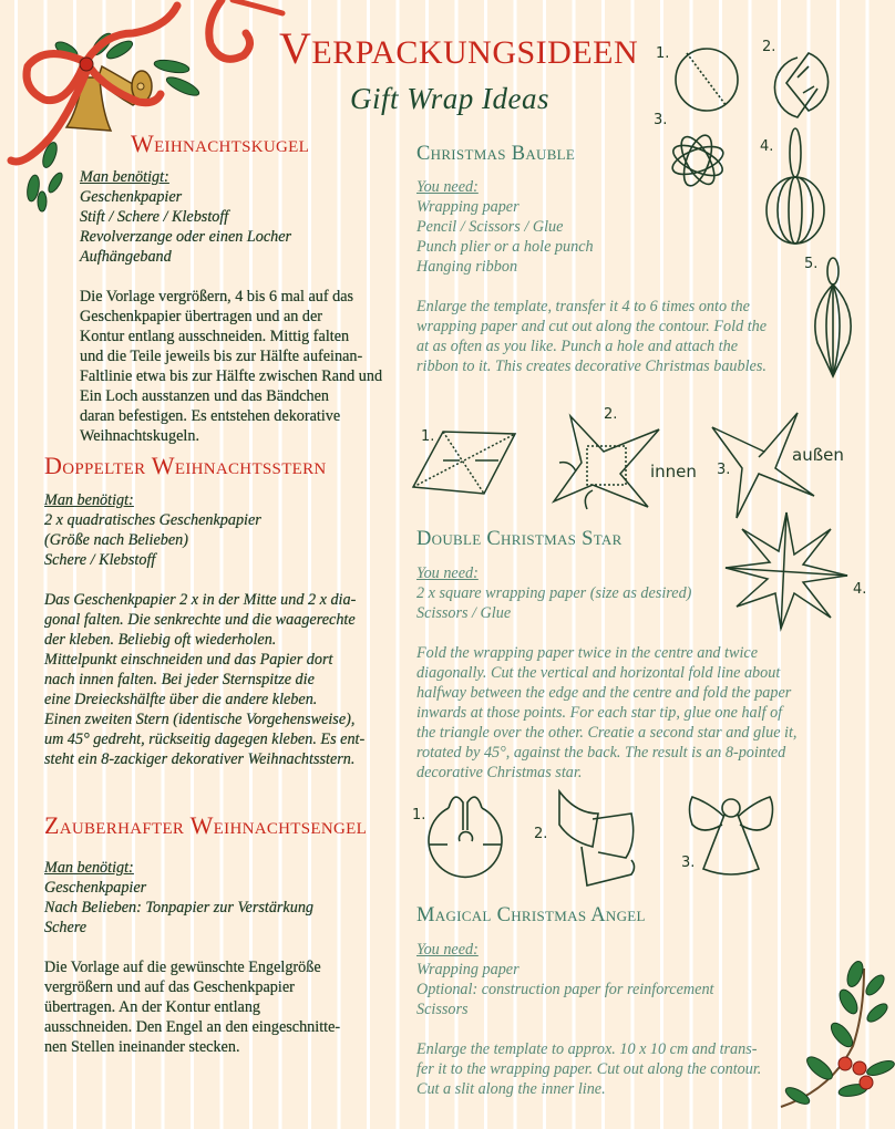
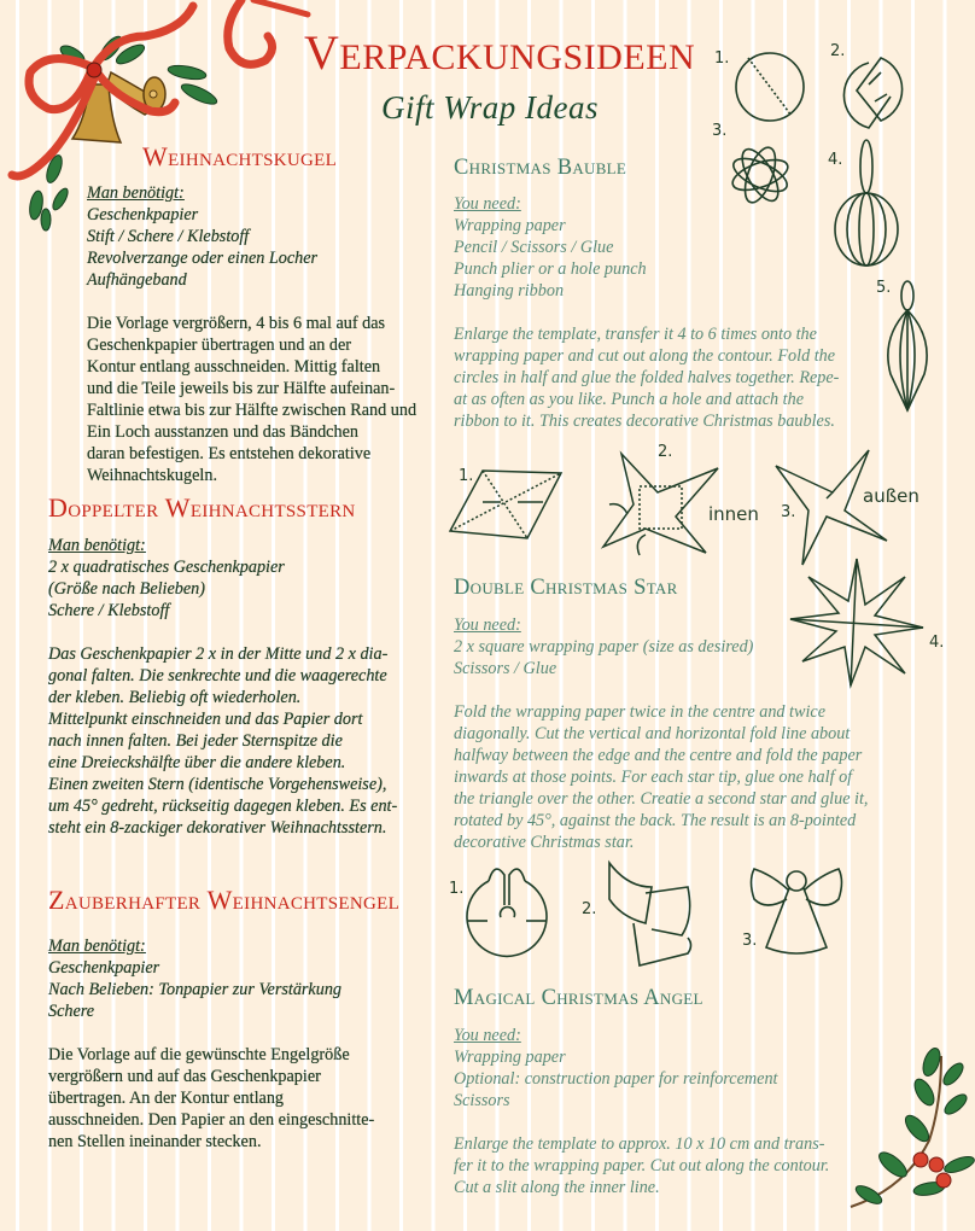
  VERPACKUNGSIDEEN
  Gift Wrap Ideas
  Weihnachtskugel
  Man benötigt:
  Geschenkpapier
  Stift / Schere / Klebstoff
  Revolverzange oder einen Locher
  Aufhängeband
  Die Vorlage vergrößern, 4 bis 6 mal auf das
  Geschenkpapier übertragen und an der
  Kontur entlang ausschneiden. Mittig falten
  und die Teile jeweils bis zur Hälfte aufeinan-
  Faltlinie etwa bis zur Hälfte zwischen Rand und
  Ein Loch ausstanzen und das Bändchen
  daran befestigen. Es entstehen dekorative
  Weihnachtskugeln.
  Doppelter Weihnachtsstern
  Man benötigt:
  2 x quadratisches Geschenkpapier
  (Größe nach Belieben)
  Schere / Klebstoff
  Das Geschenkpapier 2 x in der Mitte und 2 x dia-
  gonal falten. Die senkrechte und die waagerechte
  der kleben. Beliebig oft wiederholen.
  Mittelpunkt einschneiden und das Papier dort
  nach innen falten. Bei jeder Sternspitze die
  eine Dreieckshälfte über die andere kleben.
  Einen zweiten Stern (identische Vorgehensweise),
  um 45° gedreht, rückseitig dagegen kleben. Es ent-
  steht ein 8-zackiger dekorativer Weihnachtsstern.
  Zauberhafter Weihnachtsengel
  Man benötigt:
  Geschenkpapier
  Nach Belieben: Tonpapier zur Verstärkung
  Schere
  Die Vorlage auf die gewünschte Engelgröße
  vergrößern und auf das Geschenkpapier
  übertragen. An der Kontur entlang
- ausschneiden. Den Engel an den eingeschnitte-
+ ausschneiden. Den Papier an den eingeschnitte-
  nen Stellen ineinander stecken.
  Christmas Bauble
  You need:
  Wrapping paper
  Pencil / Scissors / Glue
  Punch plier or a hole punch
  Hanging ribbon
  Enlarge the template, transfer it 4 to 6 times onto the
  wrapping paper and cut out along the contour. Fold the
+ circles in half and glue the folded halves together. Repe-
  at as often as you like. Punch a hole and attach the
  ribbon to it. This creates decorative Christmas baubles.
  Double Christmas Star
  You need:
  2 x square wrapping paper (size as desired)
  Scissors / Glue
  Fold the wrapping paper twice in the centre and twice
  diagonally. Cut the vertical and horizontal fold line about
  halfway between the edge and the centre and fold the paper
  inwards at those points. For each star tip, glue one half of
  the triangle over the other. Creatie a second star and glue it,
  rotated by 45°, against the back. The result is an 8-pointed
  decorative Christmas star.
  Magical Christmas Angel
  You need:
  Wrapping paper
  Optional: construction paper for reinforcement
  Scissors
  Enlarge the template to approx. 10 x 10 cm and trans-
  fer it to the wrapping paper. Cut out along the contour.
  Cut a slit along the inner line.
  1.
  2.
  3.
  4.
  5.
  1.
  2.
  innen
  3.
  außen
  4.
  1.
  2.
  3.
